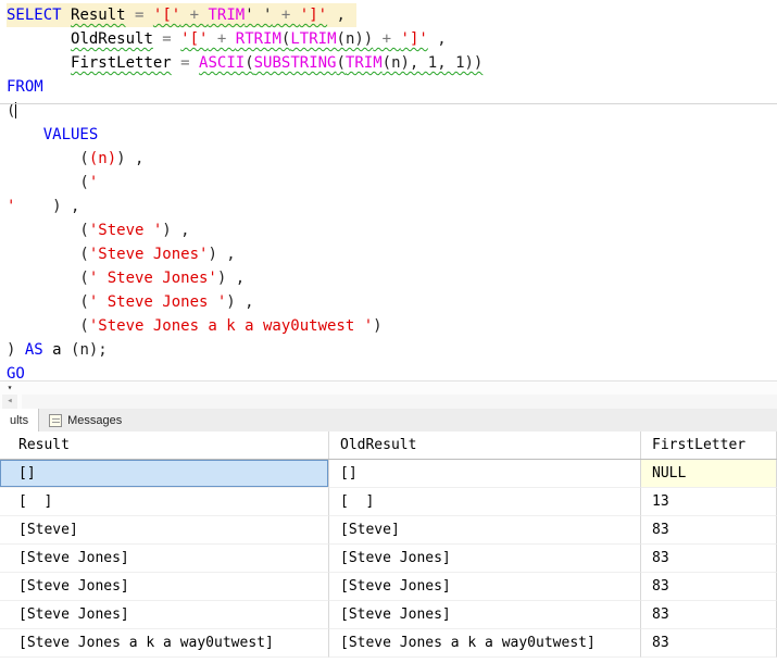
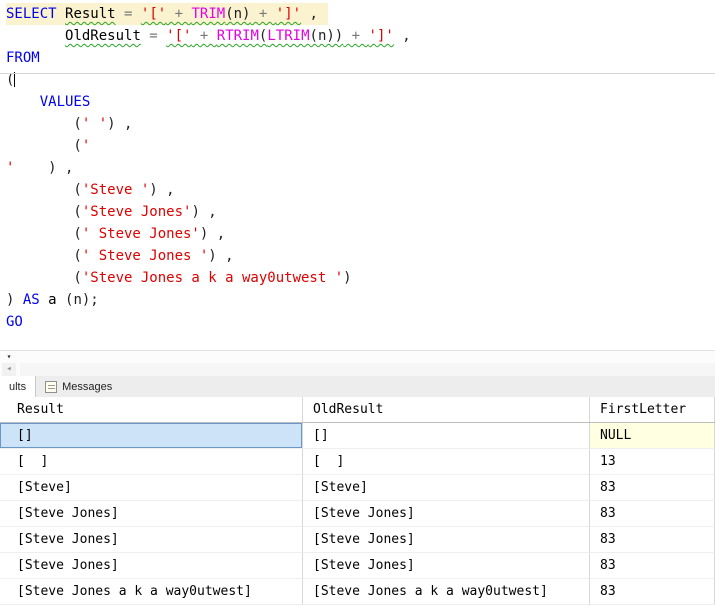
- SELECT Result = '[' + TRIM' ' + ']' ,
+ SELECT Result = '[' + TRIM(n) + ']' ,
  OldResult = '[' + RTRIM(LTRIM(n)) + ']' ,
- FirstLetter = ASCII(SUBSTRING(TRIM(n), 1, 1))
  FROM
  (
  VALUES
- ((n)) ,
+ (' ') ,
  ('
  ' ) ,
  ('Steve ') ,
  ('Steve Jones') ,
  (' Steve Jones') ,
  (' Steve Jones ') ,
  ('Steve Jones a k a way0utwest ')
  ) AS a (n);
  GO
  ▾
  ◂
  ults
  Messages
  Result
  OldResult
  FirstLetter
  []
  []
  NULL
  [ ]
  [ ]
  13
  [Steve]
  [Steve]
  83
  [Steve Jones]
  [Steve Jones]
  83
  [Steve Jones]
  [Steve Jones]
  83
  [Steve Jones]
  [Steve Jones]
  83
  [Steve Jones a k a way0utwest]
  [Steve Jones a k a way0utwest]
  83
